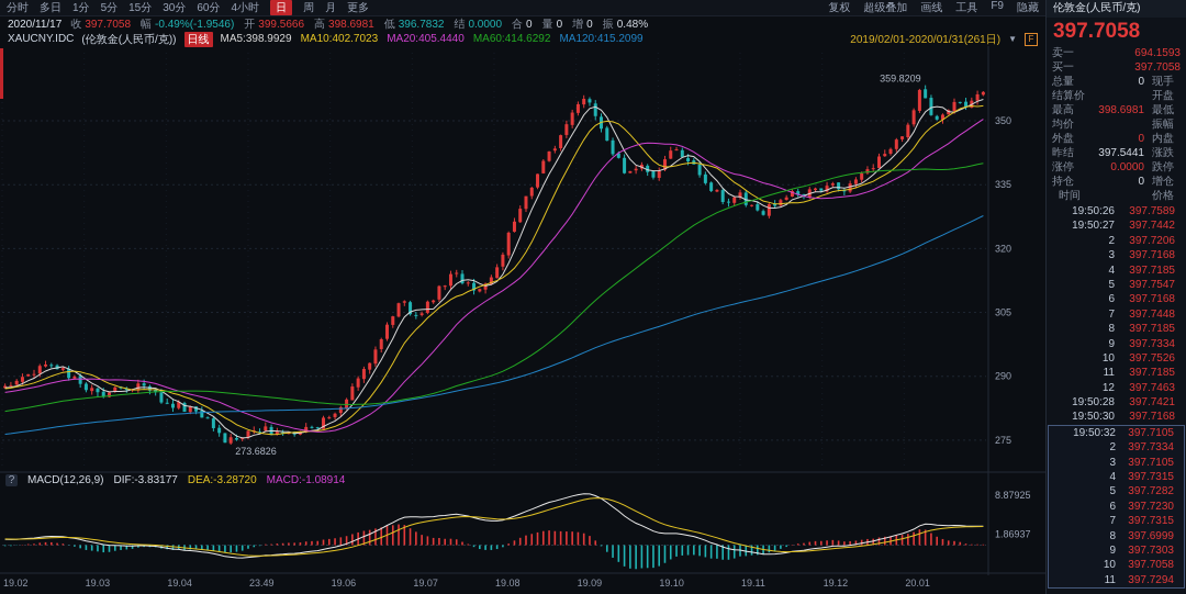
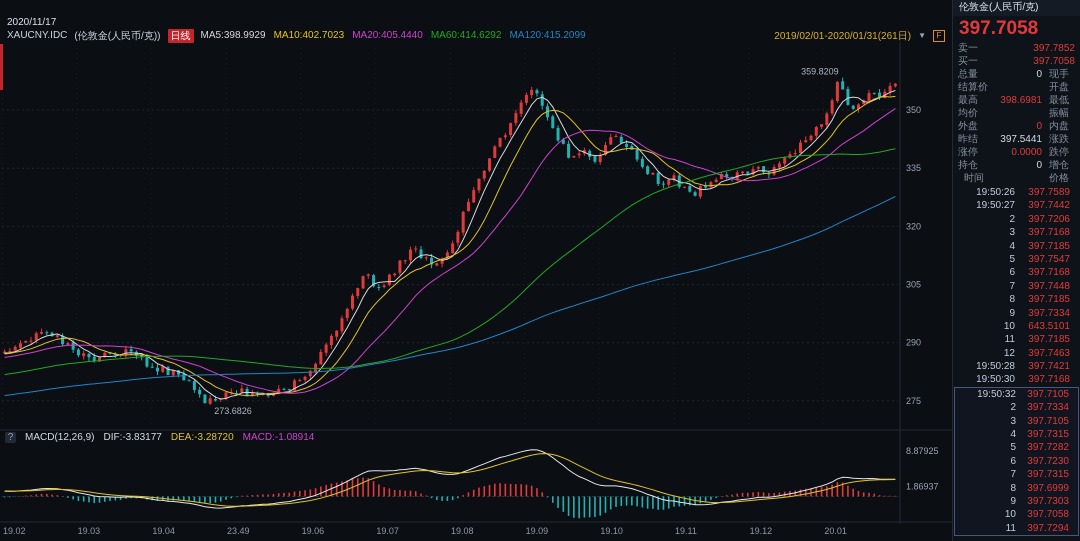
- 分时
- 多日
- 1分
- 5分
- 15分
- 30分
- 60分
- 4小时
- 日
- 周
- 月
- 更多
- 复权
- 超级叠加
- 画线
- 工具
- F9
- 隐藏
  2020/11/17
- 收 397.7058
- 幅 -0.49%(-1.9546)
- 开 399.5666
- 高 398.6981
- 低 396.7832
- 结 0.0000
- 合 0
- 量 0
- 增 0
- 振 0.48%
  XAUCNY.IDC
  (伦敦金(人民币/克))
  日线
  MA5:398.9929
  MA10:402.7023
  MA20:405.4440
  MA60:414.6292
  MA120:415.2099
  2019/02/01-2020/01/31(261日)
  ▼
  F
  275
  290
  305
  320
  335
  350
  19.02
  19.03
  19.04
  23.49
  19.06
  19.07
  19.08
  19.09
  19.10
  19.11
  19.12
  20.01
  359.8209
  273.6826
  8.87925
  1.86937
  ?
  MACD(12,26,9)
  DIF:-3.83177
  DEA:-3.28720
  MACD:-1.08914
  伦敦金(人民币/克)
  397.7058
  卖一
- 694.1593
+ 397.7852
  买一
  397.7058
  总量
  0
  现手
  结算价
  开盘
  最高
  398.6981
  最低
  均价
  振幅
  外盘
  0
  内盘
  昨结
  397.5441
  涨跌
  涨停
  0.0000
  跌停
  持仓
  0
  增仓
  时间
  价格
  19:50:26
  397.7589
  19:50:27
  397.7442
  2
  397.7206
  3
  397.7168
  4
  397.7185
  5
  397.7547
  6
  397.7168
  7
  397.7448
  8
  397.7185
  9
  397.7334
  10
- 397.7526
+ 643.5101
  11
  397.7185
  12
  397.7463
  19:50:28
  397.7421
  19:50:30
  397.7168
  19:50:32
  397.7105
  2
  397.7334
  3
  397.7105
  4
  397.7315
  5
  397.7282
  6
  397.7230
  7
  397.7315
  8
  397.6999
  9
  397.7303
  10
  397.7058
  11
  397.7294
